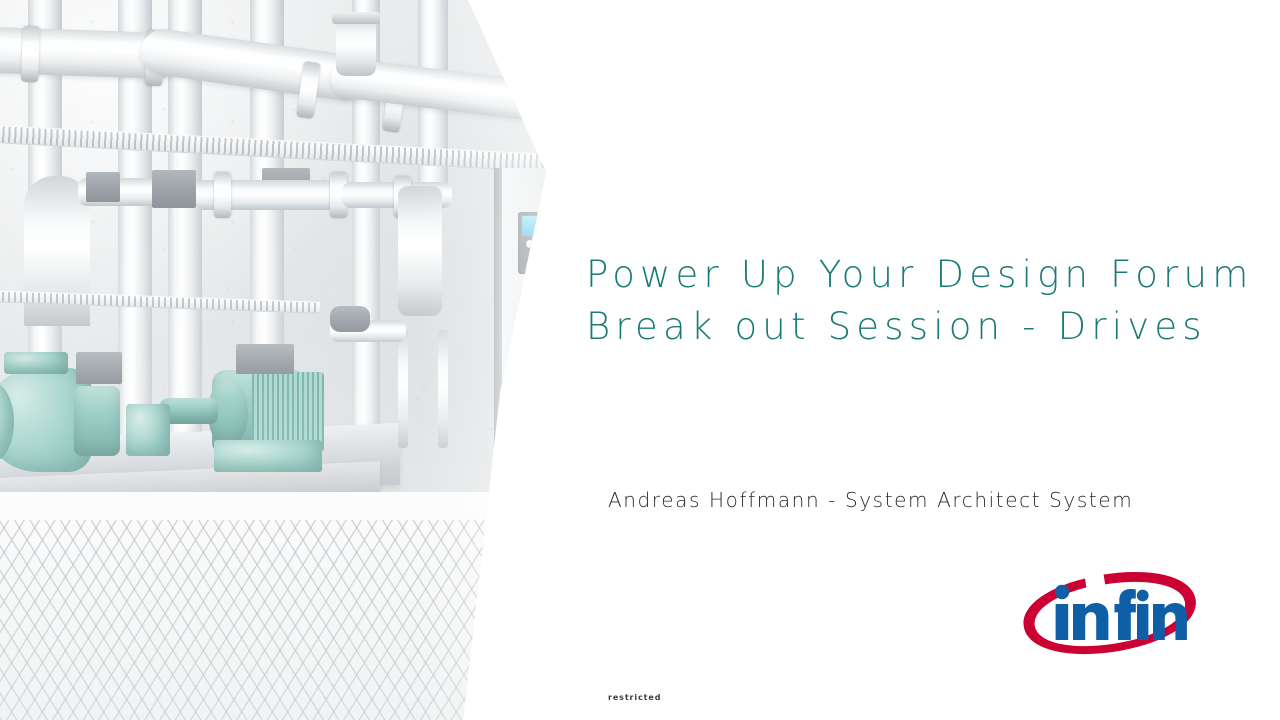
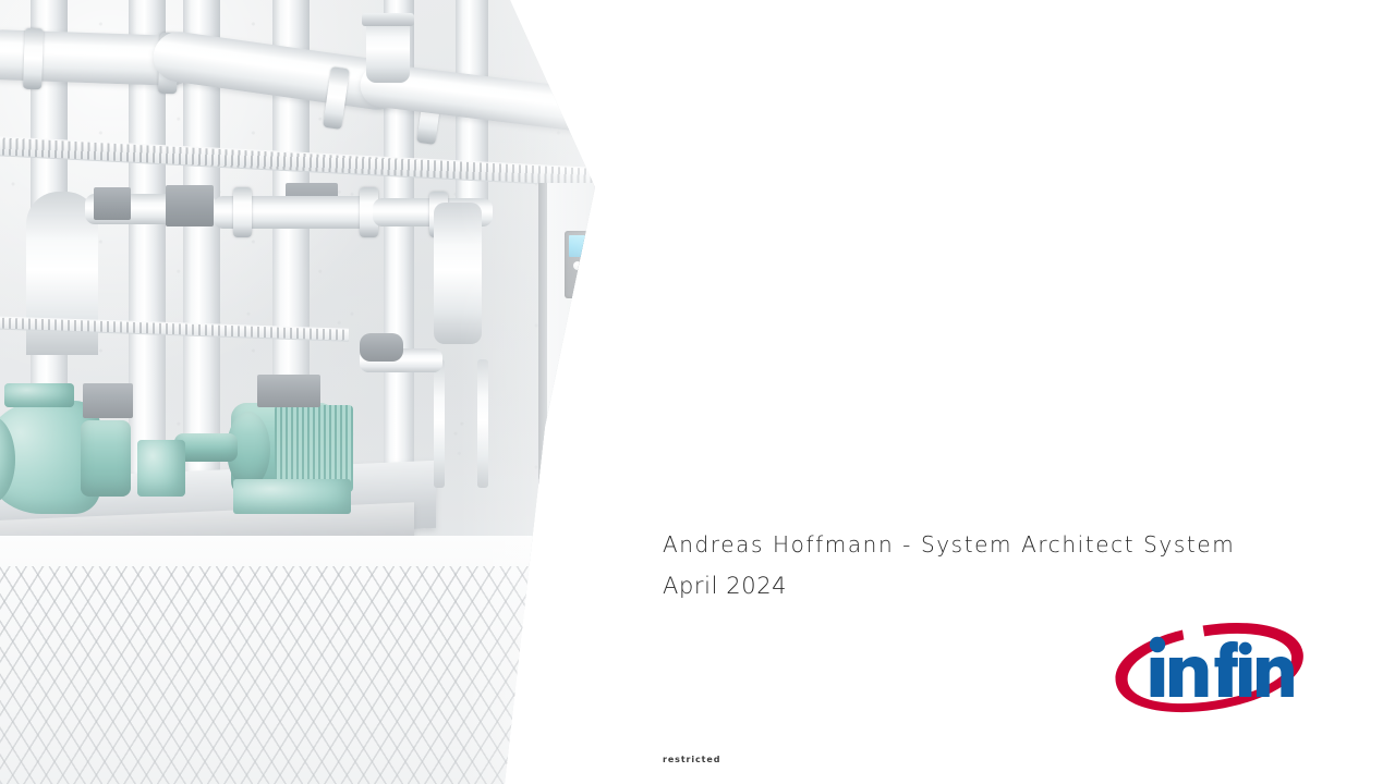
- Power Up Your Design Forum
- Break out Session - Drives
  Andreas Hoffmann - System Architect System
+ April 2024
  restricted
